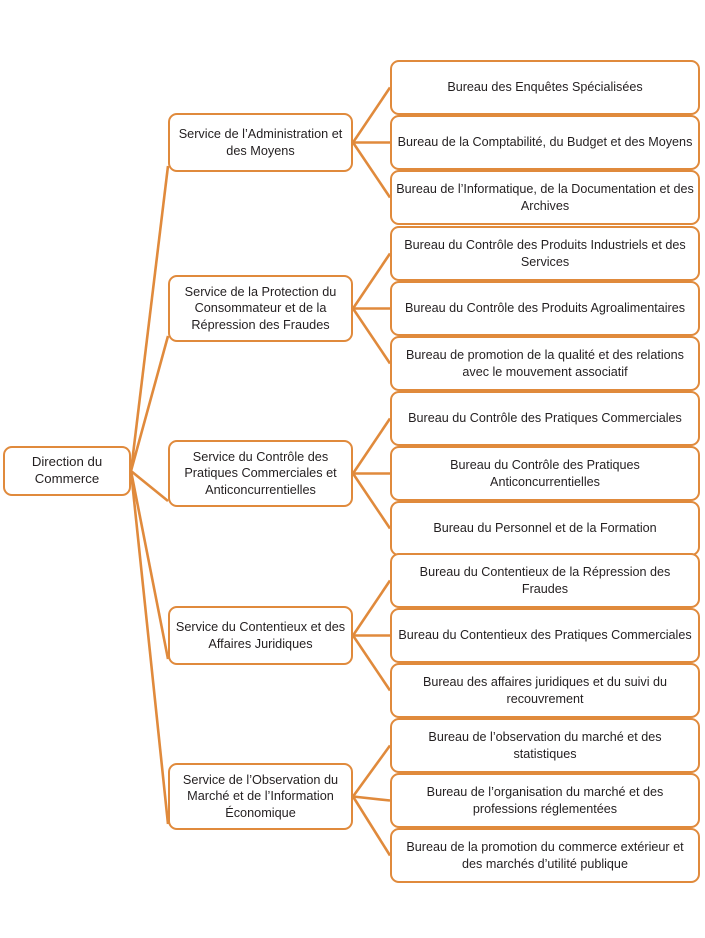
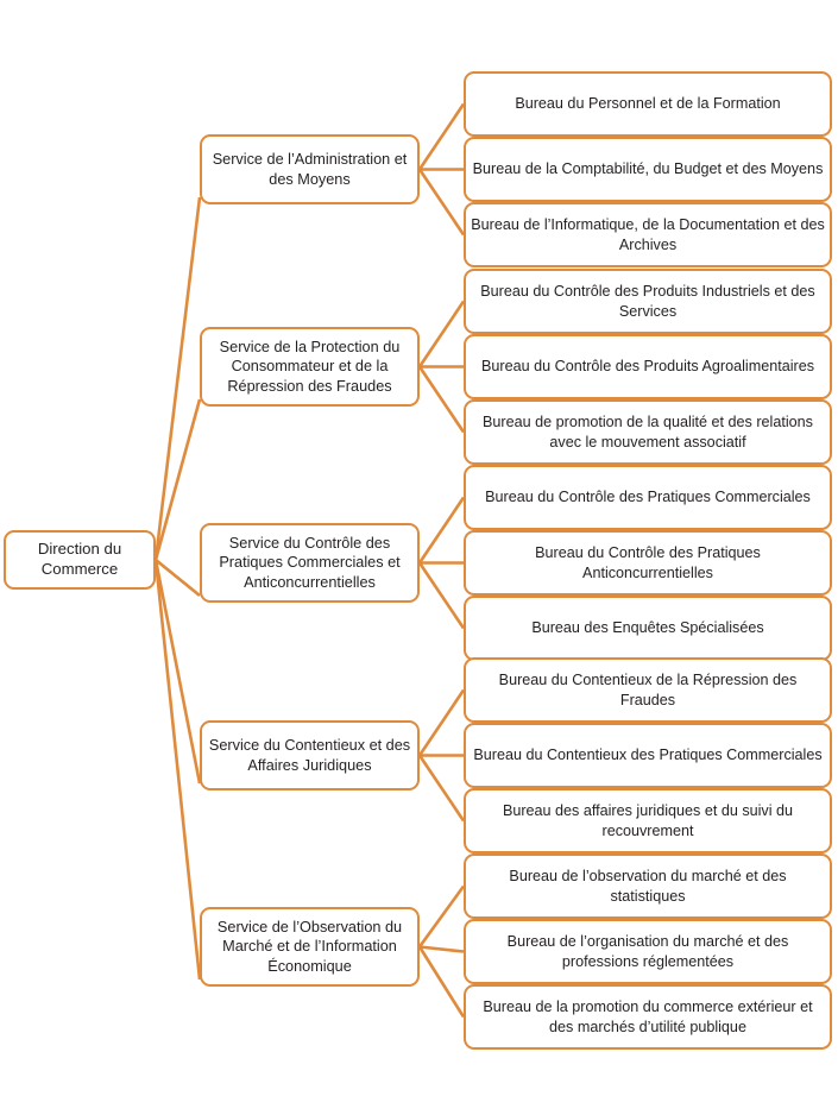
  Direction du Commerce
  Service de l’Administration et des Moyens
- Bureau des Enquêtes Spécialisées
+ Bureau du Personnel et de la Formation
  Bureau de la Comptabilité, du Budget et des Moyens
  Bureau de l’Informatique, de la Documentation et des Archives
  Service de la Protection du Consommateur et de la Répression des Fraudes
  Bureau du Contrôle des Produits Industriels et des Services
  Bureau du Contrôle des Produits Agroalimentaires
  Bureau de promotion de la qualité et des relations avec le mouvement associatif
  Service du Contrôle des Pratiques Commerciales et Anticoncurrentielles
  Bureau du Contrôle des Pratiques Commerciales
  Bureau du Contrôle des Pratiques Anticoncurrentielles
- Bureau du Personnel et de la Formation
+ Bureau des Enquêtes Spécialisées
  Service du Contentieux et des Affaires Juridiques
  Bureau du Contentieux de la Répression des Fraudes
  Bureau du Contentieux des Pratiques Commerciales
  Bureau des affaires juridiques et du suivi du recouvrement
  Service de l’Observation du Marché et de l’Information Économique
  Bureau de l’observation du marché et des statistiques
  Bureau de l’organisation du marché et des professions réglementées
  Bureau de la promotion du commerce extérieur et des marchés d’utilité publique
